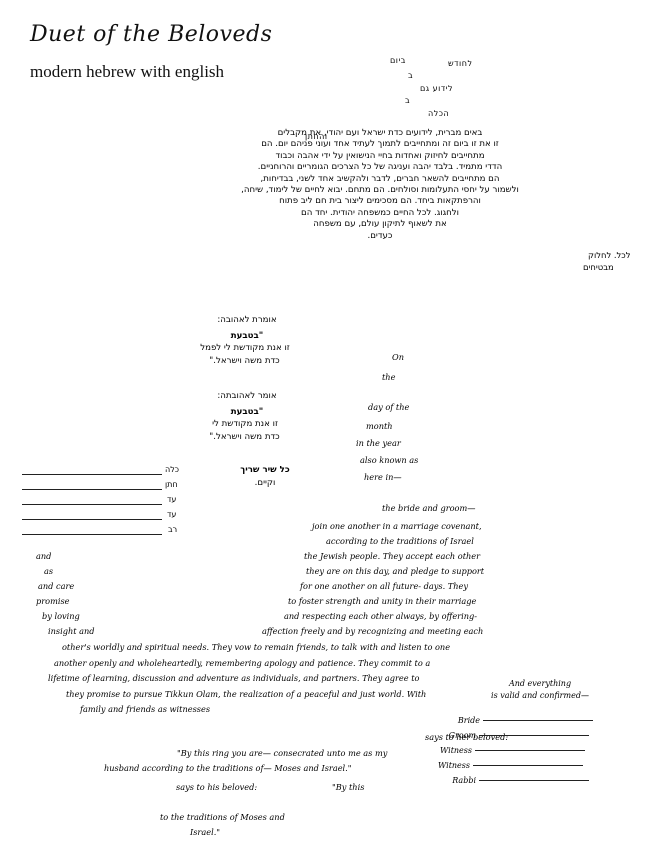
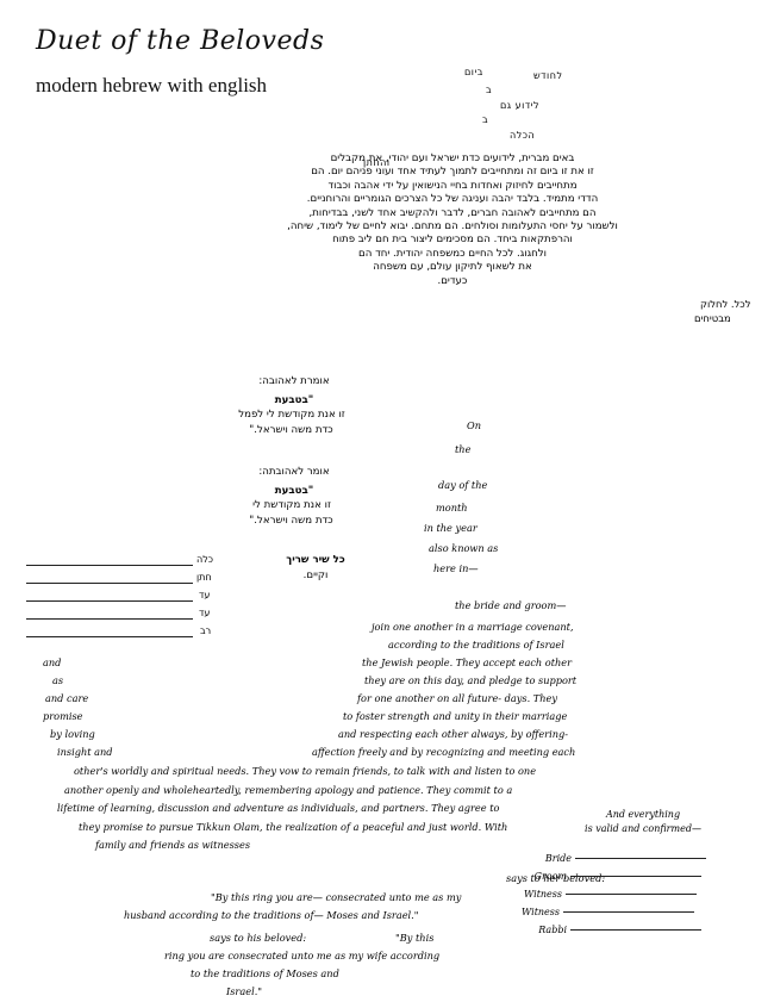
  Duet of the Beloveds
  modern hebrew with english
  ביום
  לחודש
  ב
  לידוע גם
  ב
  הכלה
  והחתן
  באים מברית, לידועים כדת ישראל ועם יהודי, את מקבלים
  זו את זו ביום זה ומתחייבים לתמוך לעתיד אחד ועוני פניהם יום. הם
  מתחייבים לחיזוק ואחדות בחיי הנישואין על ידי אהבה וכבוד
  הדדי מתמיד. בלבד יהבה ועניגה של כל הצרכים הגומריים והרוחניים.
- הם מתחייבים להשאר חברים, לדבר ולהקשיב אחד לשני, בבדיחות,
+ הם מתחייבים לאהובה חברים, לדבר ולהקשיב אחד לשני, בבדיחות,
  ולשמור על יחסי התעלומות וסולחים. הם מתחם. יבוא לחיים של לימוד, שיחה,
  והרפתקאות ביחד. הם מסכימים ליצור בית חם ליב פתוח
  ולחגוג. לכל החיים כמשפחה יהודית. יחד הם
  את לשאוף לתיקון עולם, עם משפחה
  כעדים.
  לכל. לחלוק
  מבטיחים
  אומרת לאהובה:
  "בטבעת
  זו אנת מקודשת לי לפמל
  כדת משה וישראל."
  אומר לאהובתה:
  "בטבעת
  זו אנת מקודשת לי
  כדת משה וישראל."
  כל שיר שריך
  וקיים.
  כלה
  חתן
  עד
  עד
  רב
  On
  the
  day of the
  month
  in the year
  also known as
  here in—
  the bride and groom—
  join one another in a marriage covenant,
  according to the traditions of Israel
  the Jewish people. They accept each other
  they are on this day, and pledge to support
  for one another on all future- days. They
  to foster strength and unity in their marriage
  and respecting each other always, by offering-
  affection freely and by recognizing and meeting each
  and
  as
  and care
  promise
  by loving
  insight and
  other's worldly and spiritual needs. They vow to remain friends, to talk with and listen to one
  another openly and wholeheartedly, remembering apology and patience. They commit to a
  lifetime of learning, discussion and adventure as individuals, and partners. They agree to
  they promise to pursue Tikkun Olam, the realization of a peaceful and just world. With
  family and friends as witnesses
  says to her beloved:
  "By this ring you are— consecrated unto me as my
  husband according to the traditions of— Moses and Israel."
  says to his beloved:
  "By this
+ ring you are consecrated unto me as my wife according
  to the traditions of Moses and
  Israel."
  And everything
  is valid and confirmed—
  Bride
  Groom
  Witness
  Witness
  Rabbi
